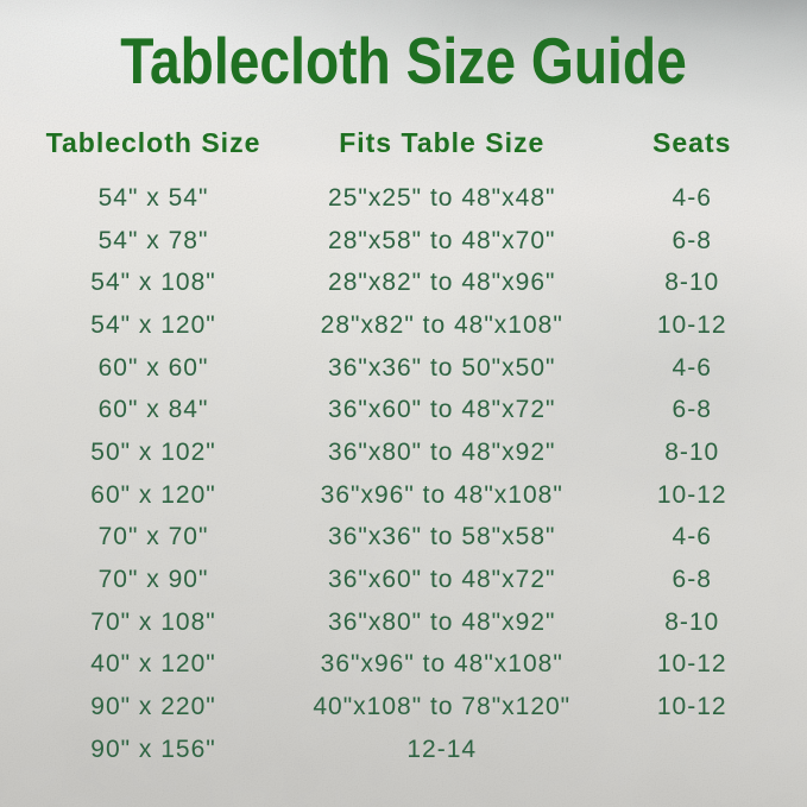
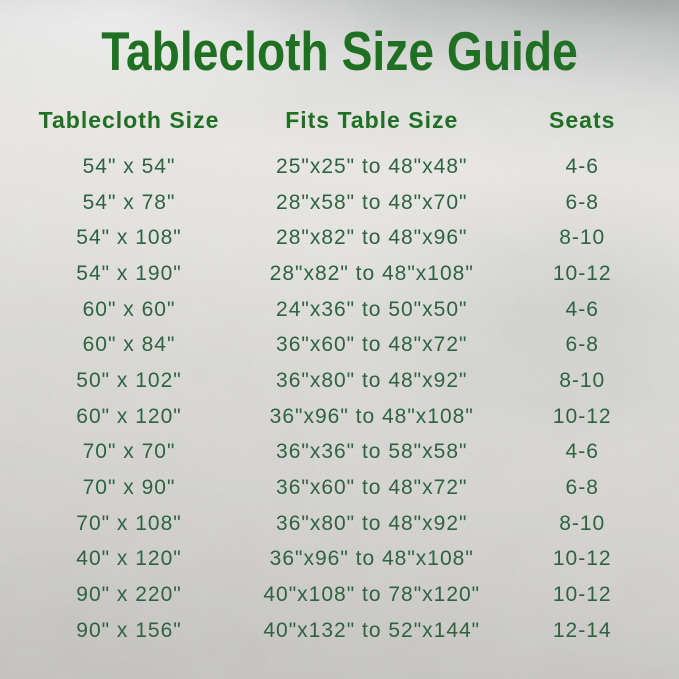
  Tablecloth Size Guide
  Tablecloth Size
  Fits Table Size
  Seats
  54" x 54"
  25"x25" to 48"x48"
  4-6
  54" x 78"
  28"x58" to 48"x70"
  6-8
  54" x 108"
  28"x82" to 48"x96"
  8-10
- 54" x 120"
+ 54" x 190"
  28"x82" to 48"x108"
  10-12
  60" x 60"
- 36"x36" to 50"x50"
+ 24"x36" to 50"x50"
  4-6
  60" x 84"
  36"x60" to 48"x72"
  6-8
  50" x 102"
  36"x80" to 48"x92"
  8-10
  60" x 120"
  36"x96" to 48"x108"
  10-12
  70" x 70"
  36"x36" to 58"x58"
  4-6
  70" x 90"
  36"x60" to 48"x72"
  6-8
  70" x 108"
  36"x80" to 48"x92"
  8-10
  40" x 120"
  36"x96" to 48"x108"
  10-12
  90" x 220"
  40"x108" to 78"x120"
  10-12
  90" x 156"
+ 40"x132" to 52"x144"
  12-14
